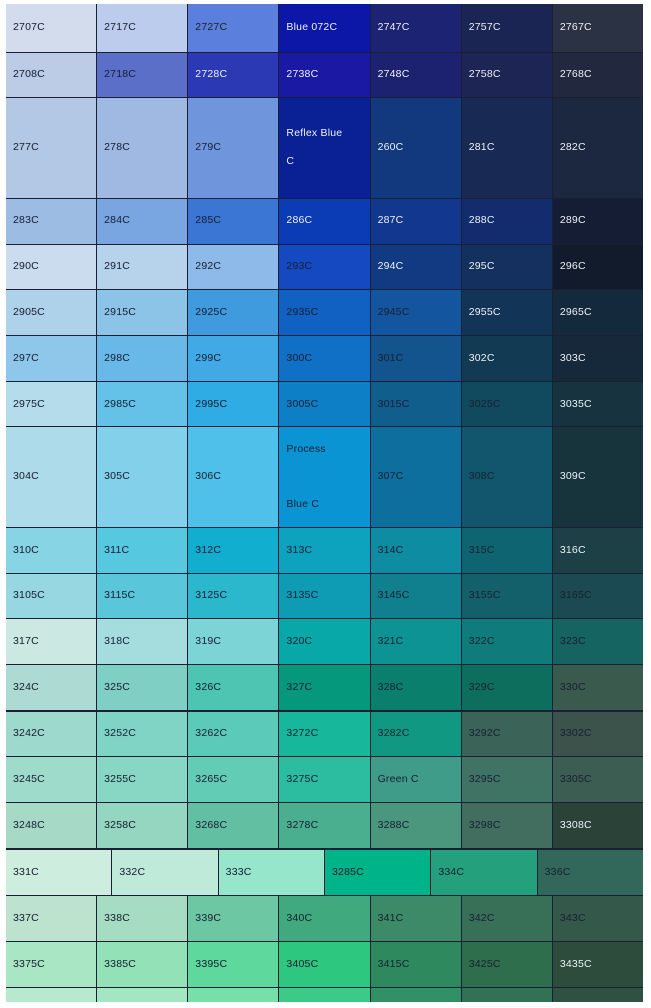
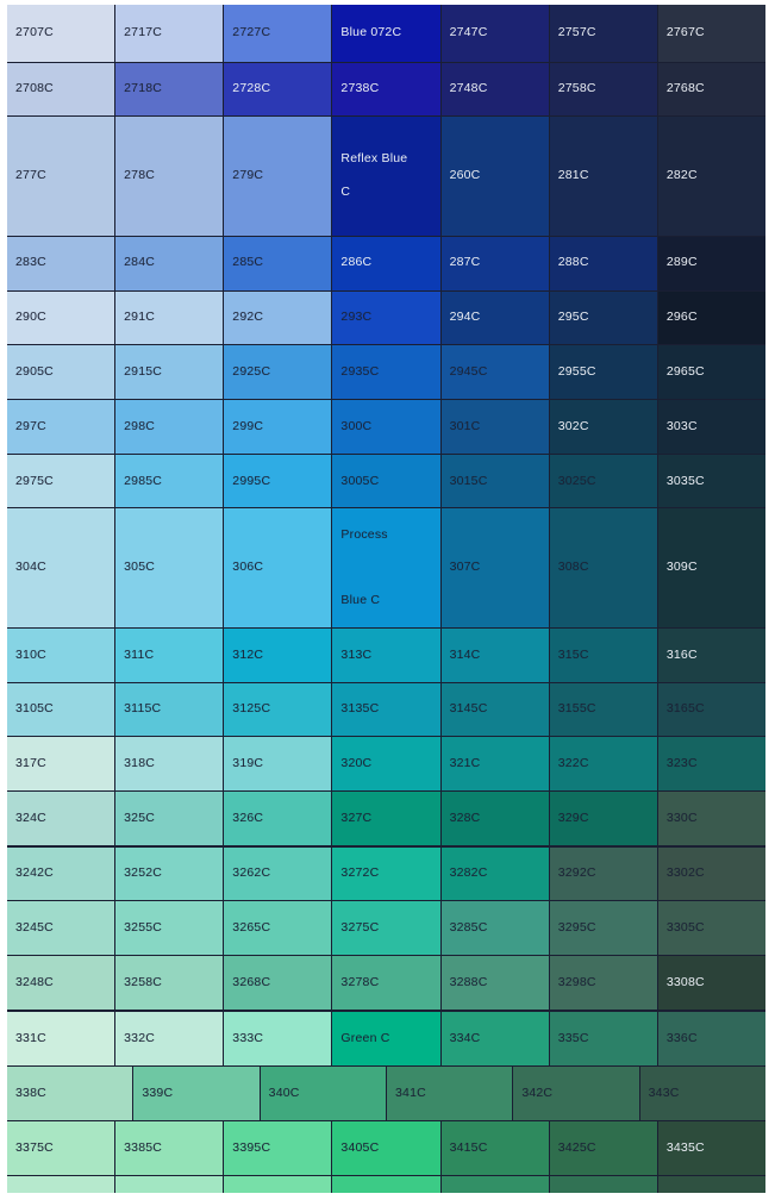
  2707C
  2717C
  2727C
  Blue 072C
  2747C
  2757C
  2767C
  2708C
  2718C
  2728C
  2738C
  2748C
  2758C
  2768C
  277C
  278C
  279C
  Reflex Blue
  C
  260C
  281C
  282C
  283C
  284C
  285C
  286C
  287C
  288C
  289C
  290C
  291C
  292C
  293C
  294C
  295C
  296C
  2905C
  2915C
  2925C
  2935C
  2945C
  2955C
  2965C
  297C
  298C
  299C
  300C
  301C
  302C
  303C
  2975C
  2985C
  2995C
  3005C
  3015C
  3025C
  3035C
  304C
  305C
  306C
  Process
  Blue C
  307C
  308C
  309C
  310C
  311C
  312C
  313C
  314C
  315C
  316C
  3105C
  3115C
  3125C
  3135C
  3145C
  3155C
  3165C
  317C
  318C
  319C
  320C
  321C
  322C
  323C
  324C
  325C
  326C
  327C
  328C
  329C
  330C
  3242C
  3252C
  3262C
  3272C
  3282C
  3292C
  3302C
  3245C
  3255C
  3265C
  3275C
- Green C
+ 3285C
  3295C
  3305C
  3248C
  3258C
  3268C
  3278C
  3288C
  3298C
  3308C
  331C
  332C
  333C
- 3285C
+ Green C
  334C
+ 335C
  336C
- 337C
  338C
  339C
  340C
  341C
  342C
  343C
  3375C
  3385C
  3395C
  3405C
  3415C
  3425C
  3435C
